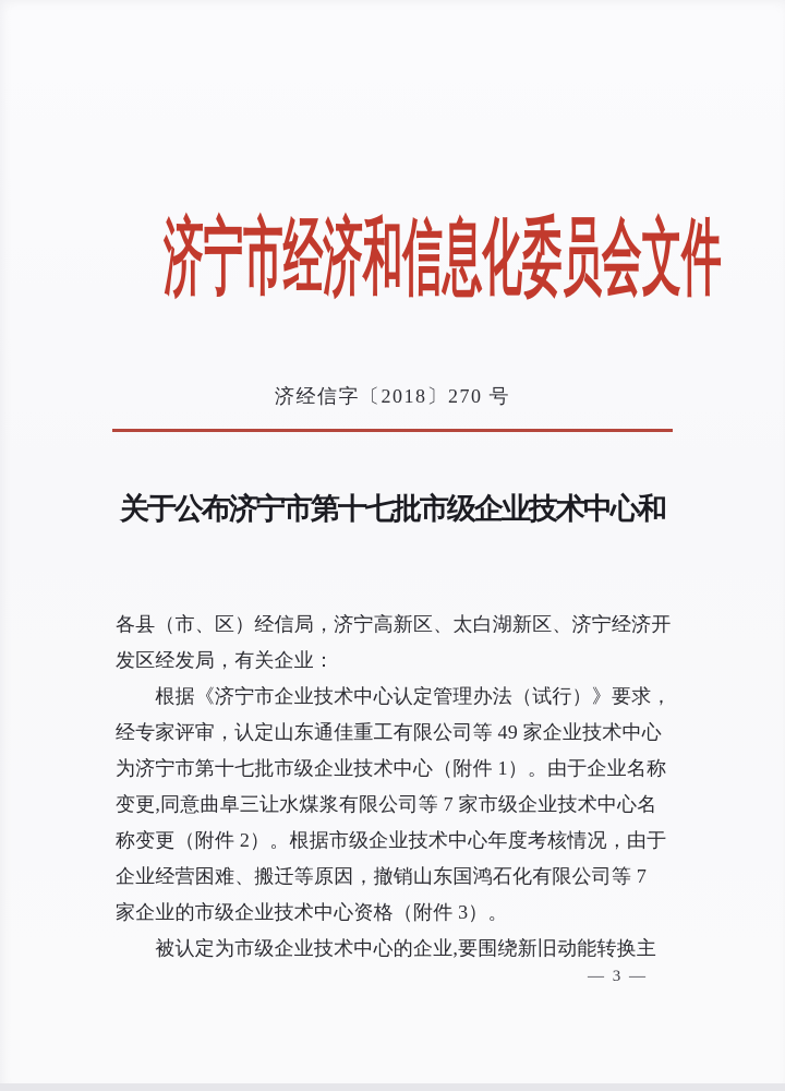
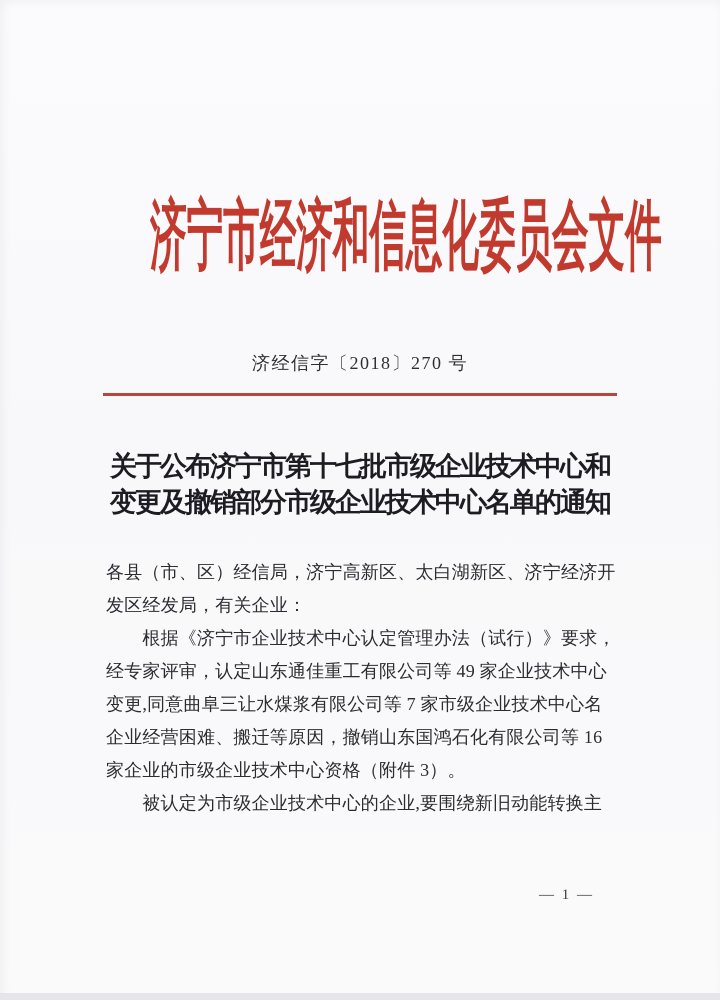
  济宁市经济和信息化委员会文件
  济经信字〔2018〕270 号
  关于公布济宁市第十七批市级企业技术中心和
+ 变更及撤销部分市级企业技术中心名单的通知
  各县（市、区）经信局，济宁高新区、太白湖新区、济宁经济开
  发区经发局，有关企业：
  根据《济宁市企业技术中心认定管理办法（试行）》要求，
  经专家评审，认定山东通佳重工有限公司等 49 家企业技术中心
- 为济宁市第十七批市级企业技术中心（附件 1）。由于企业名称
  变更,同意曲阜三让水煤浆有限公司等 7 家市级企业技术中心名
- 称变更（附件 2）。根据市级企业技术中心年度考核情况，由于
- 企业经营困难、搬迁等原因，撤销山东国鸿石化有限公司等 7
+ 企业经营困难、搬迁等原因，撤销山东国鸿石化有限公司等 16
  家企业的市级企业技术中心资格（附件 3）。
  被认定为市级企业技术中心的企业,要围绕新旧动能转换主
- — 3 —
+ — 1 —
